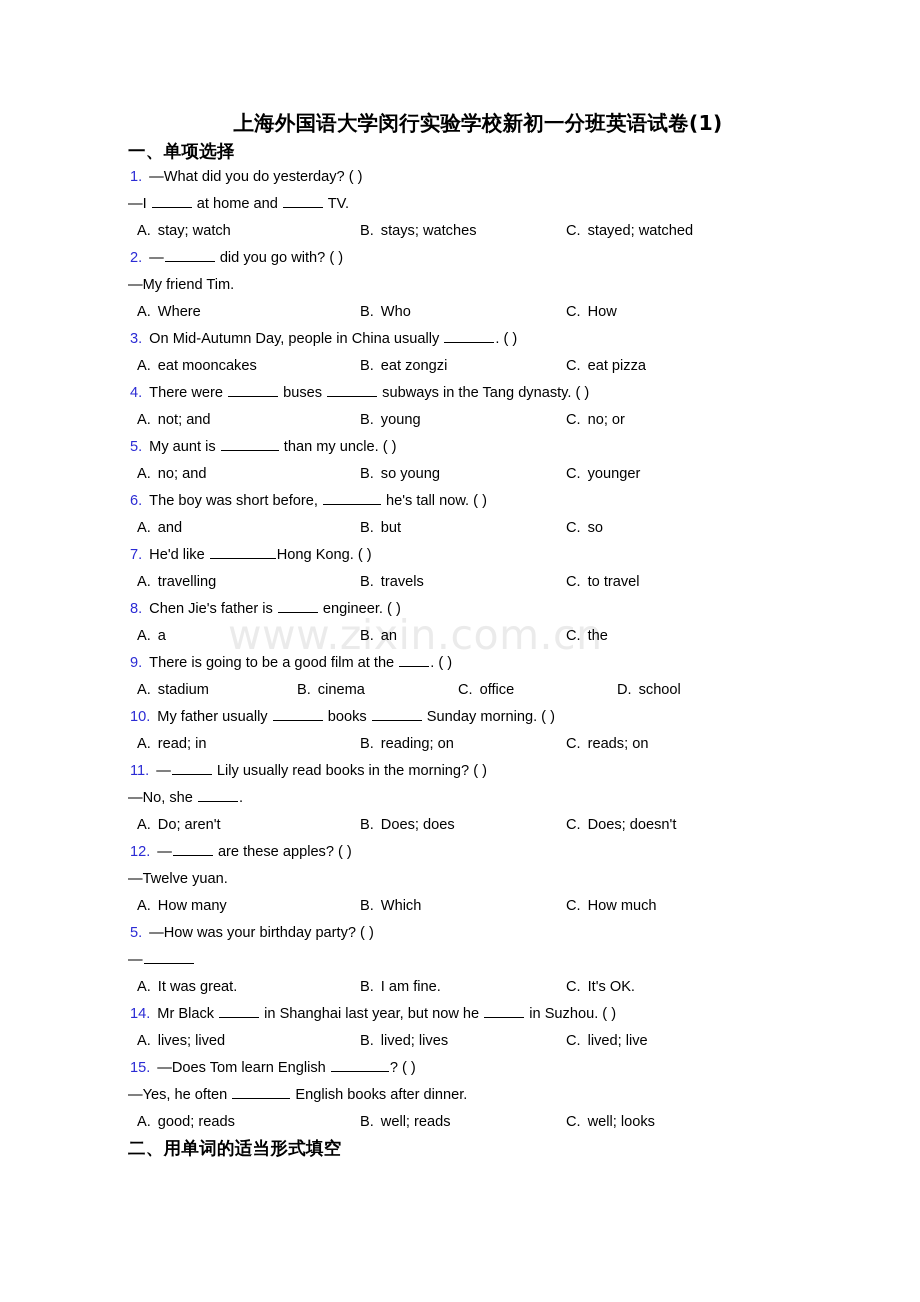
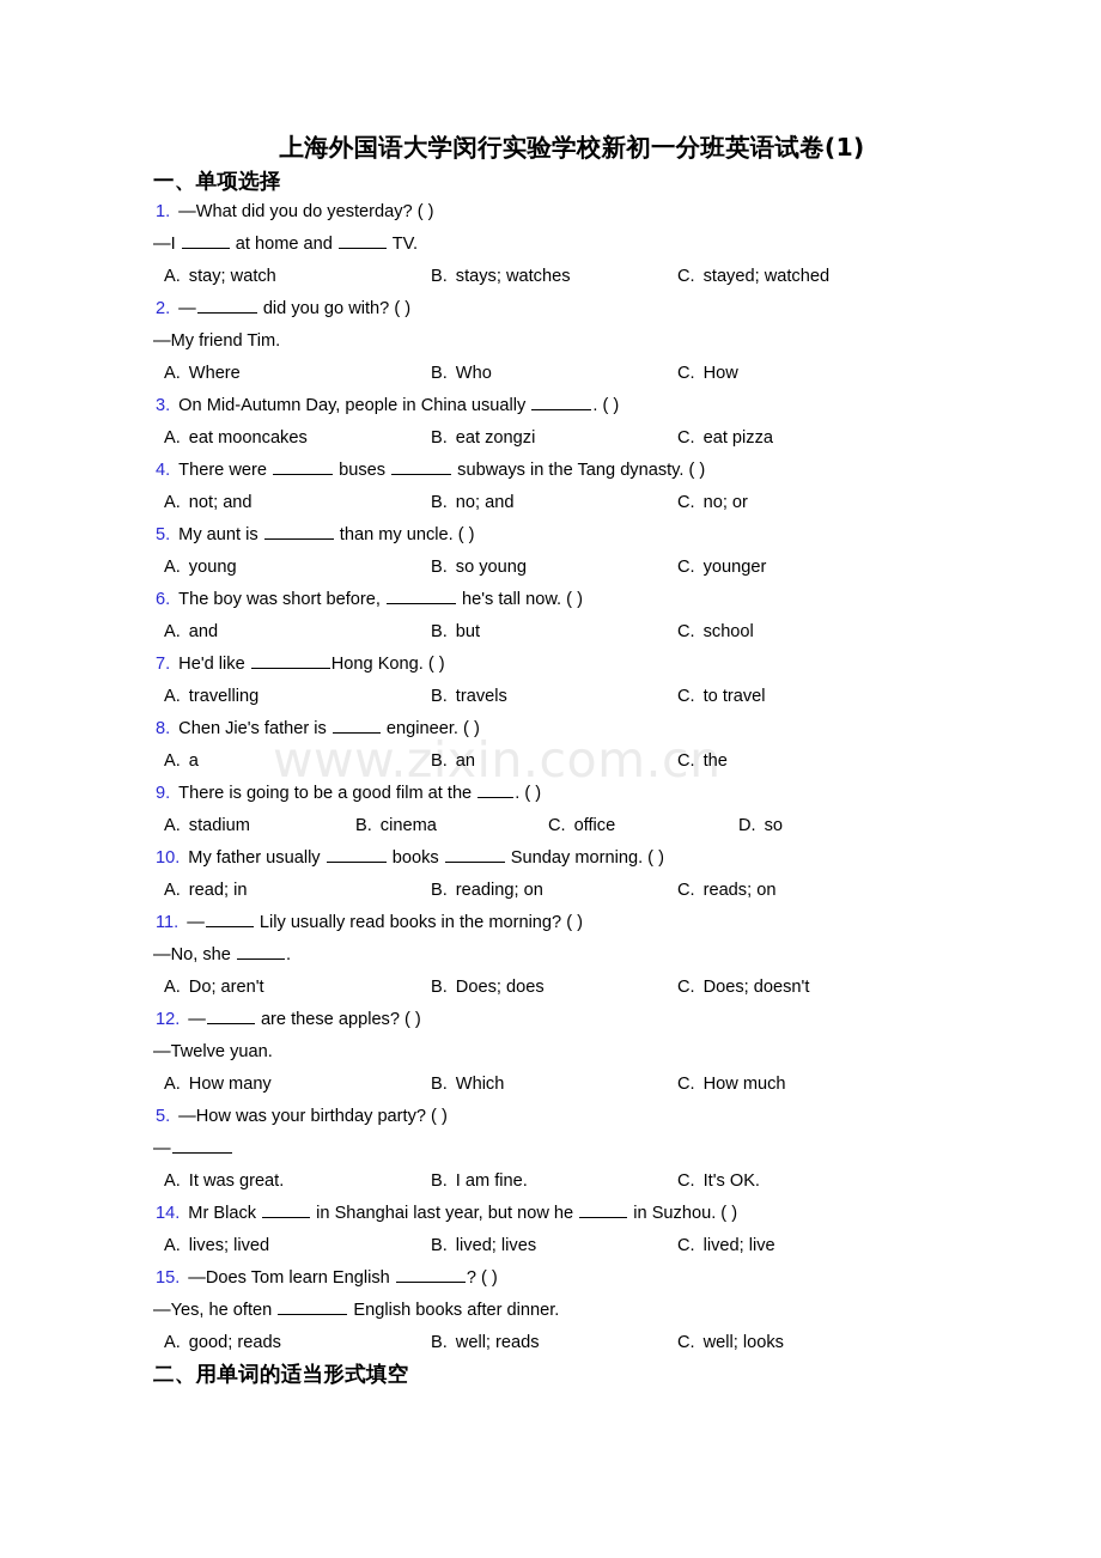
  www.zixin.com.cn
  上海外国语大学闵行实验学校新初一分班英语试卷(1)
  一、单项选择
  1. —What did you do yesterday? ( )
  —I at home and TV.
  A. stay; watch
  B. stays; watches
  C. stayed; watched
  2. — did you go with? ( )
  —My friend Tim.
  A. Where
  B. Who
  C. How
  3. On Mid-Autumn Day, people in China usually . ( )
  A. eat mooncakes
  B. eat zongzi
  C. eat pizza
  4. There were buses subways in the Tang dynasty. ( )
  A. not; and
- B. young
+ B. no; and
  C. no; or
  5. My aunt is than my uncle. ( )
- A. no; and
+ A. young
  B. so young
  C. younger
  6. The boy was short before, he's tall now. ( )
  A. and
  B. but
- C. so
+ C. school
  7. He'd like Hong Kong. ( )
  A. travelling
  B. travels
  C. to travel
  8. Chen Jie's father is engineer. ( )
  A. a
  B. an
  C. the
  9. There is going to be a good film at the . ( )
  A. stadium
  B. cinema
  C. office
- D. school
+ D. so
  10. My father usually books Sunday morning. ( )
  A. read; in
  B. reading; on
  C. reads; on
  11. — Lily usually read books in the morning? ( )
  —No, she .
  A. Do; aren't
  B. Does; does
  C. Does; doesn't
  12. — are these apples? ( )
  —Twelve yuan.
  A. How many
  B. Which
  C. How much
  5. —How was your birthday party? ( )
  —
  A. It was great.
  B. I am fine.
  C. It's OK.
  14. Mr Black in Shanghai last year, but now he in Suzhou. ( )
  A. lives; lived
  B. lived; lives
  C. lived; live
  15. —Does Tom learn English ? ( )
  —Yes, he often English books after dinner.
  A. good; reads
  B. well; reads
  C. well; looks
  二、用单词的适当形式填空
